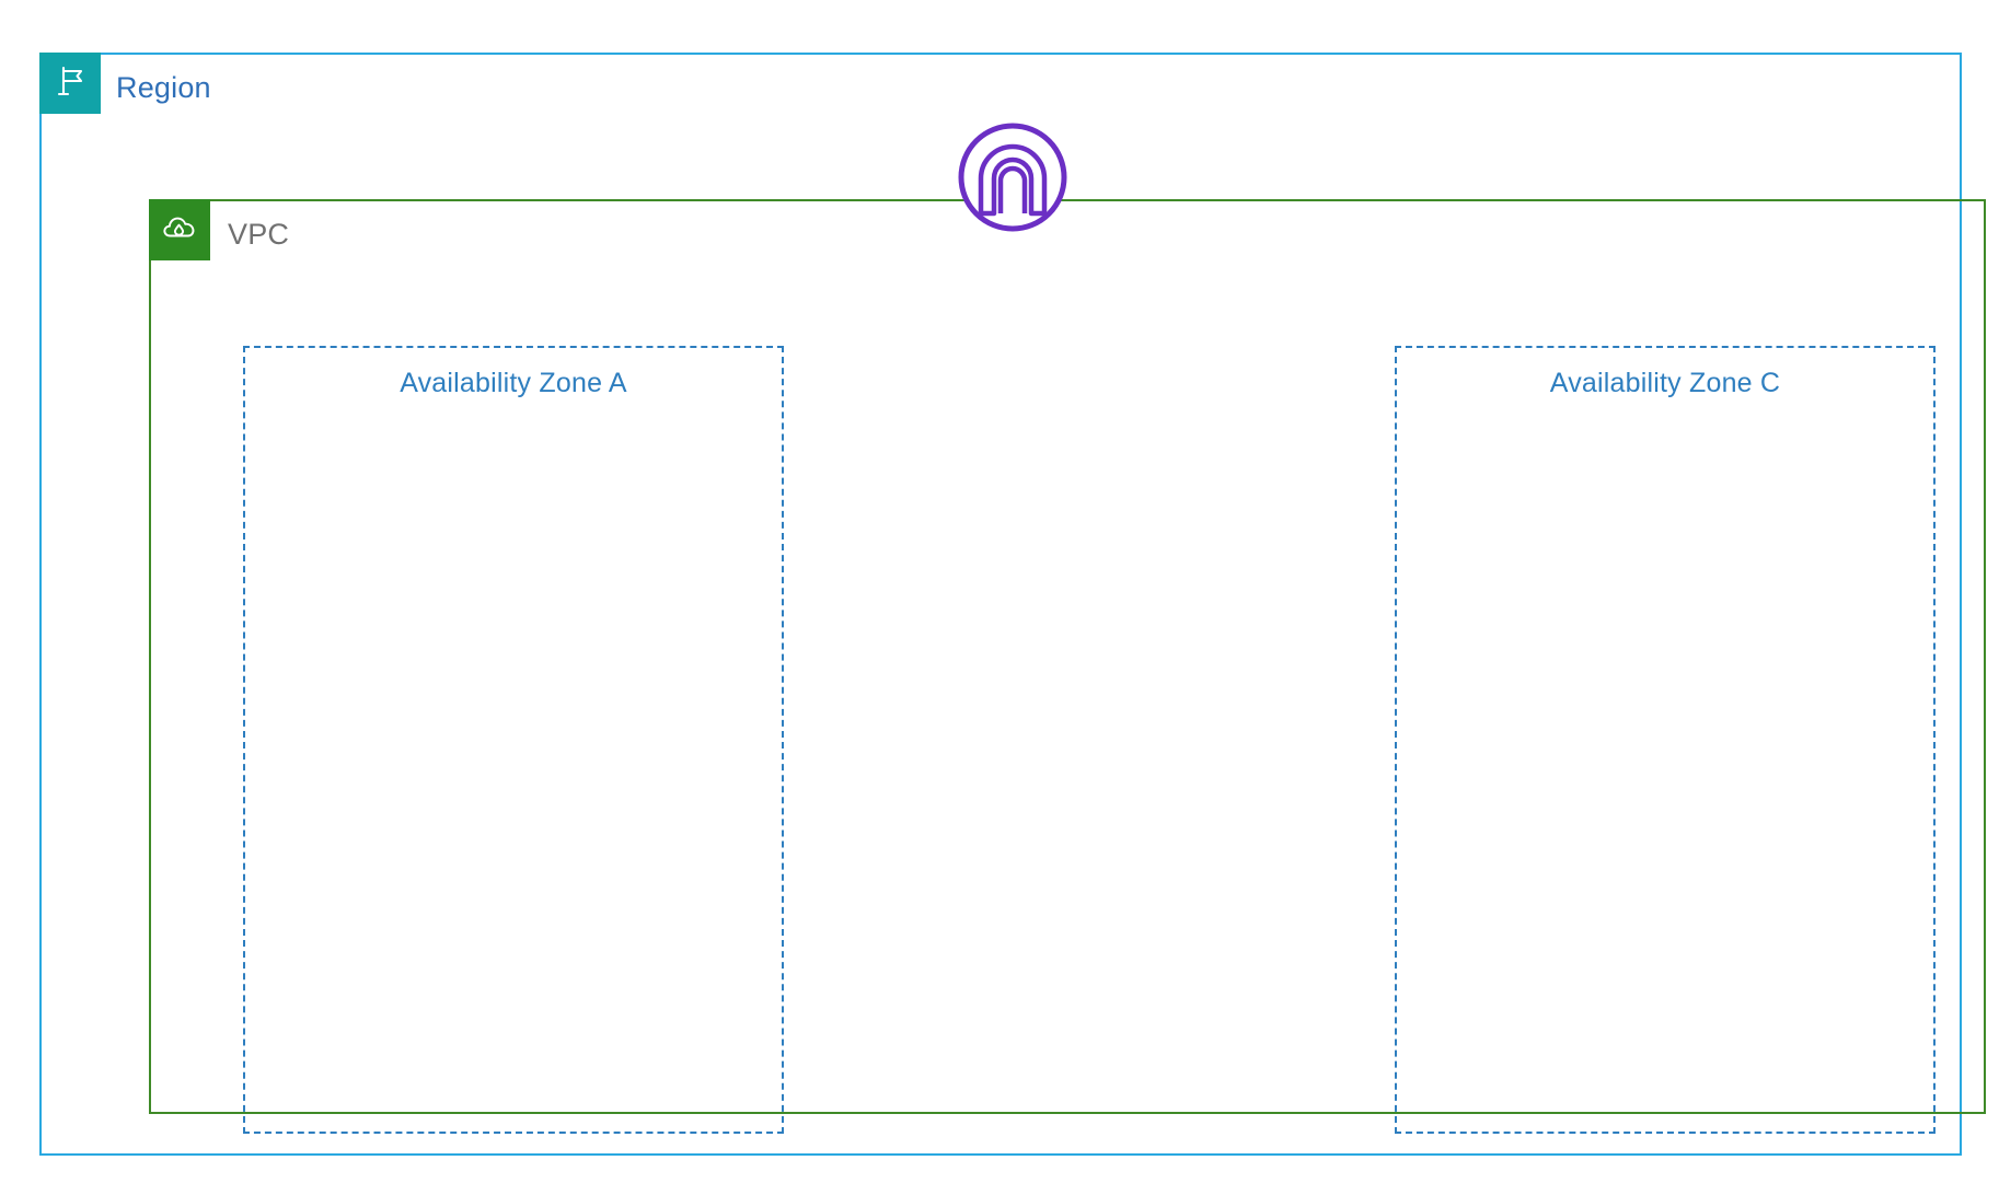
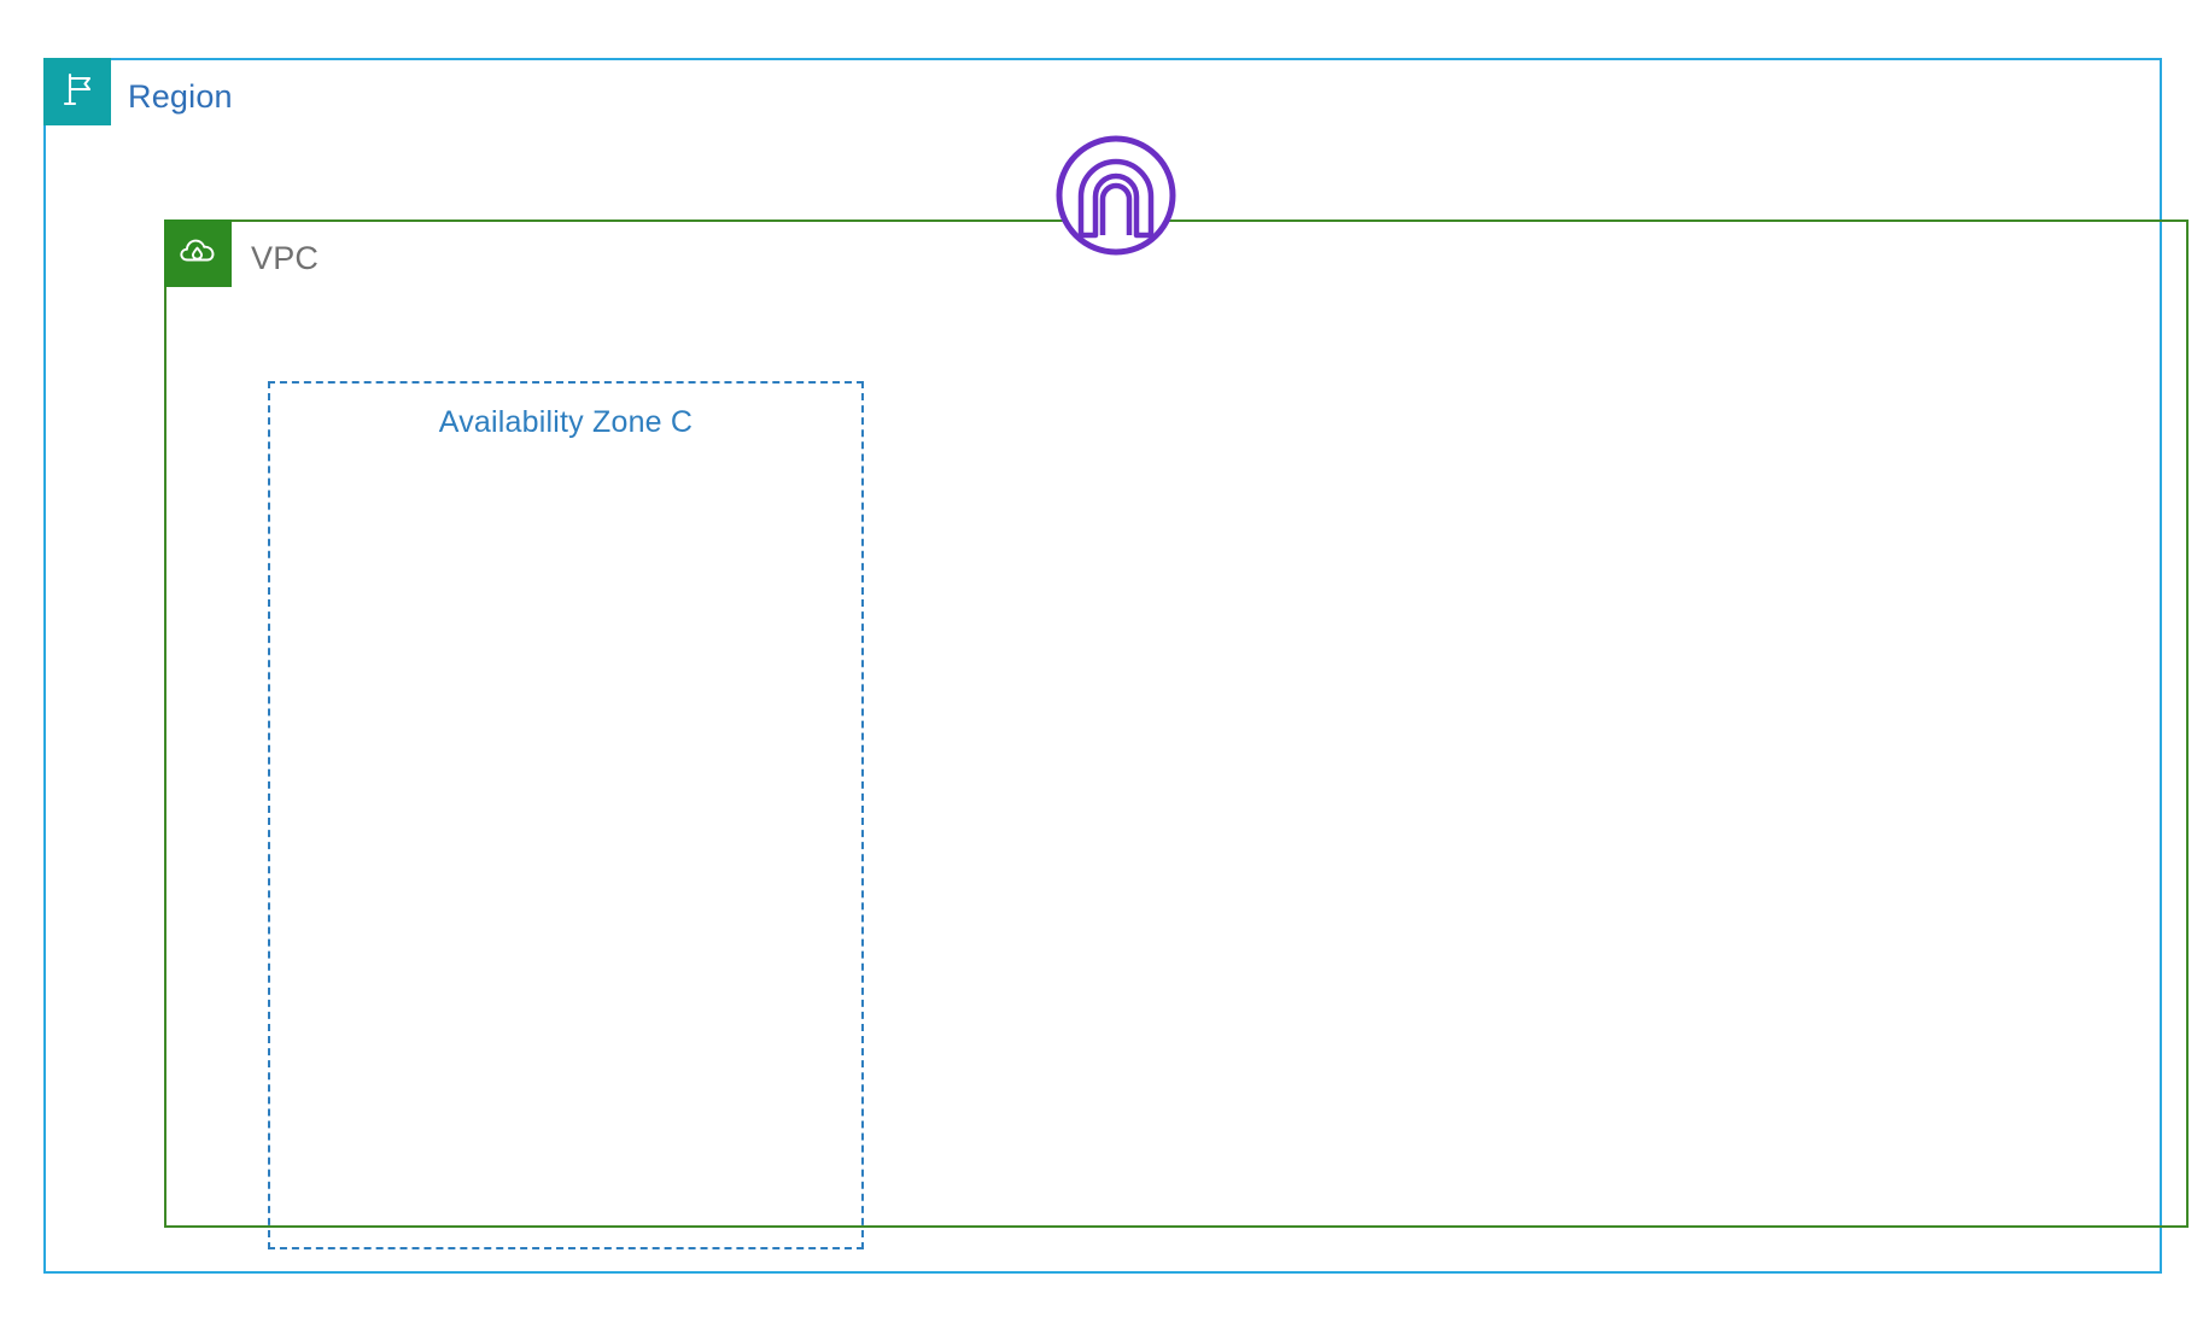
  Region
  VPC
- Availability Zone A
  Availability Zone C
